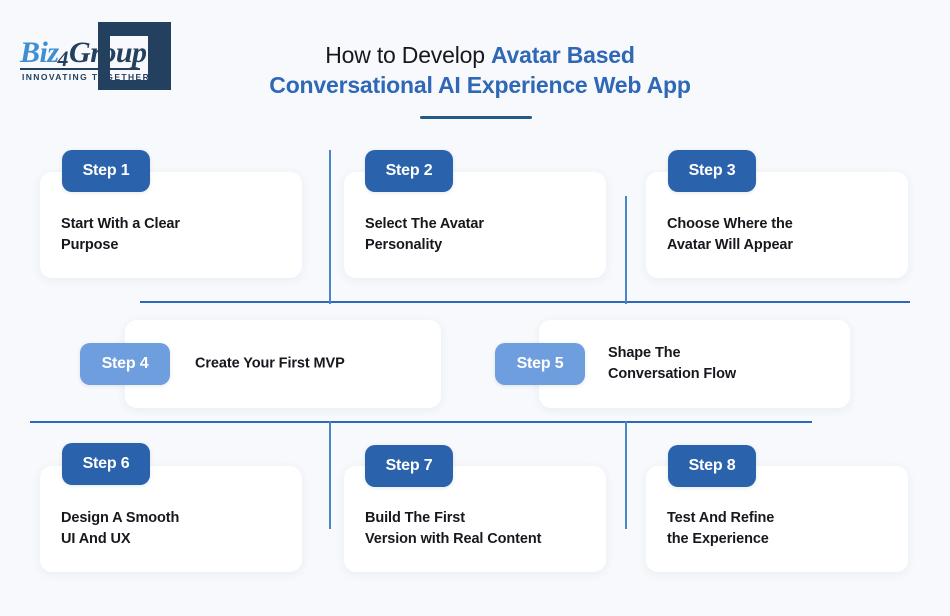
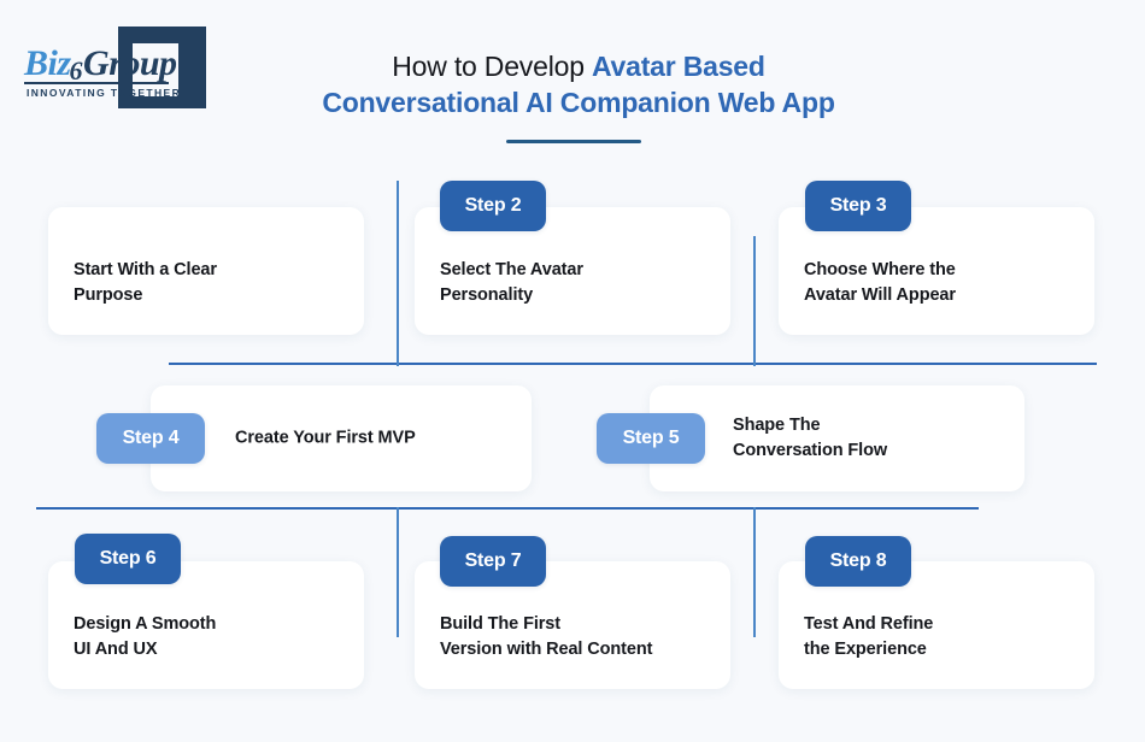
- Biz4Group
+ Biz6Group
  INNOVATING TOGETHER
  How to Develop Avatar Based
- Conversational AI Experience Web App
+ Conversational AI Companion Web App
  Start With a Clear
  Purpose
- Step 1
  Select The Avatar
  Personality
  Step 2
  Choose Where the
  Avatar Will Appear
  Step 3
  Create Your First MVP
  Step 4
  Shape The
  Conversation Flow
  Step 5
  Design A Smooth
  UI And UX
  Step 6
  Build The First
  Version with Real Content
  Step 7
  Test And Refine
  the Experience
  Step 8
